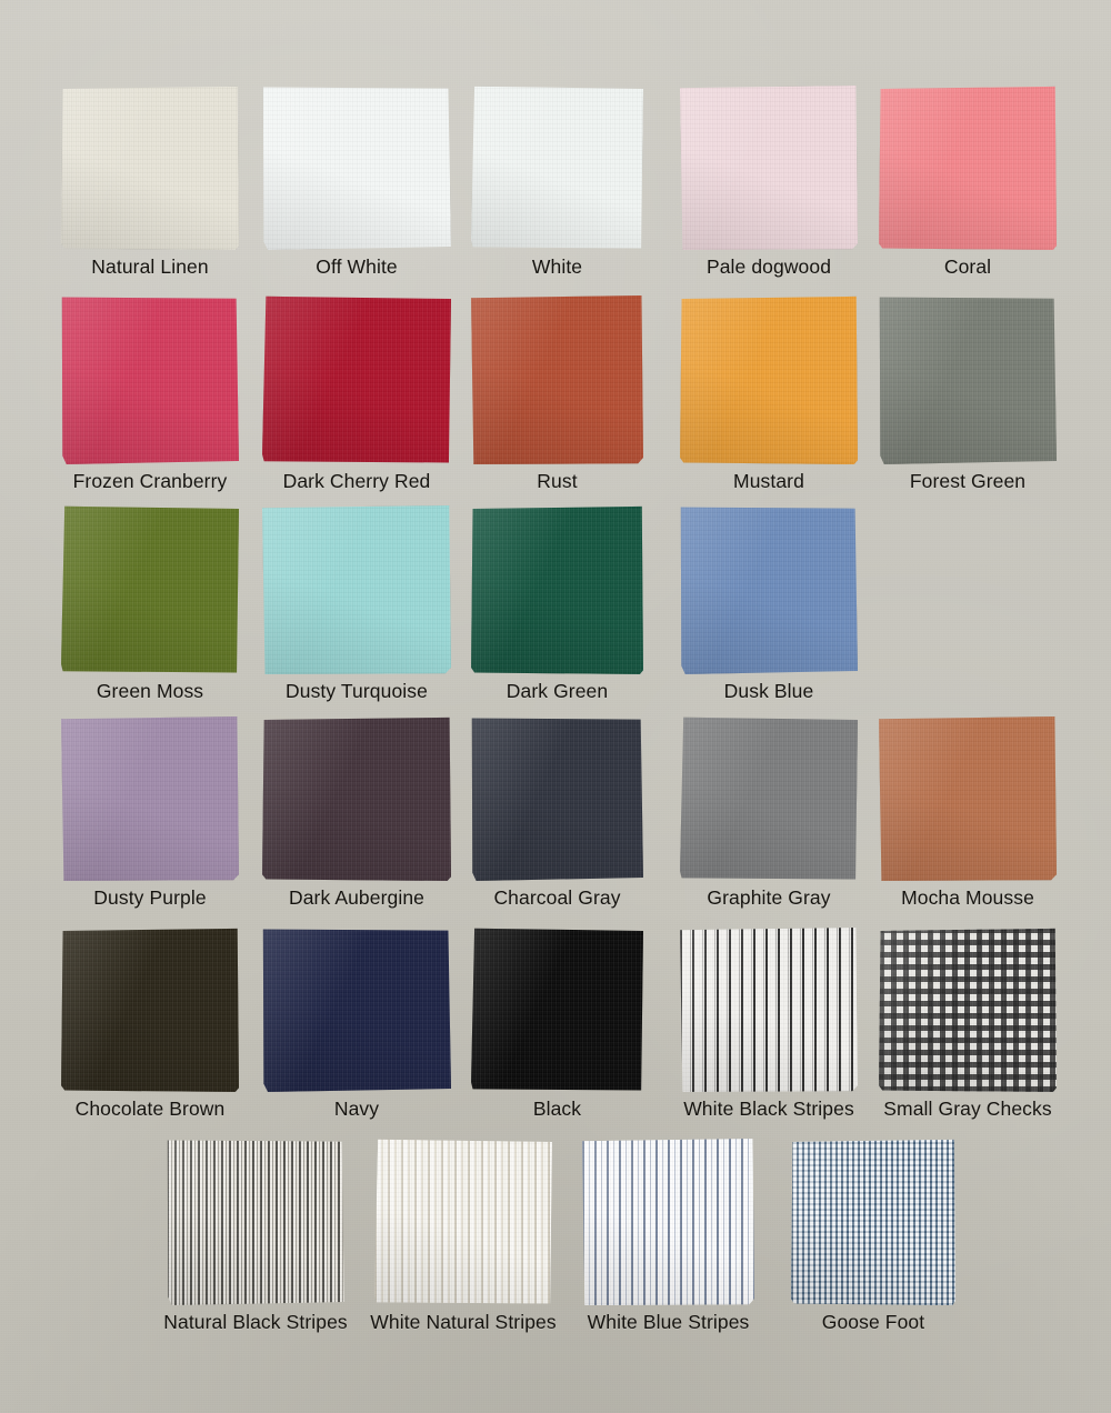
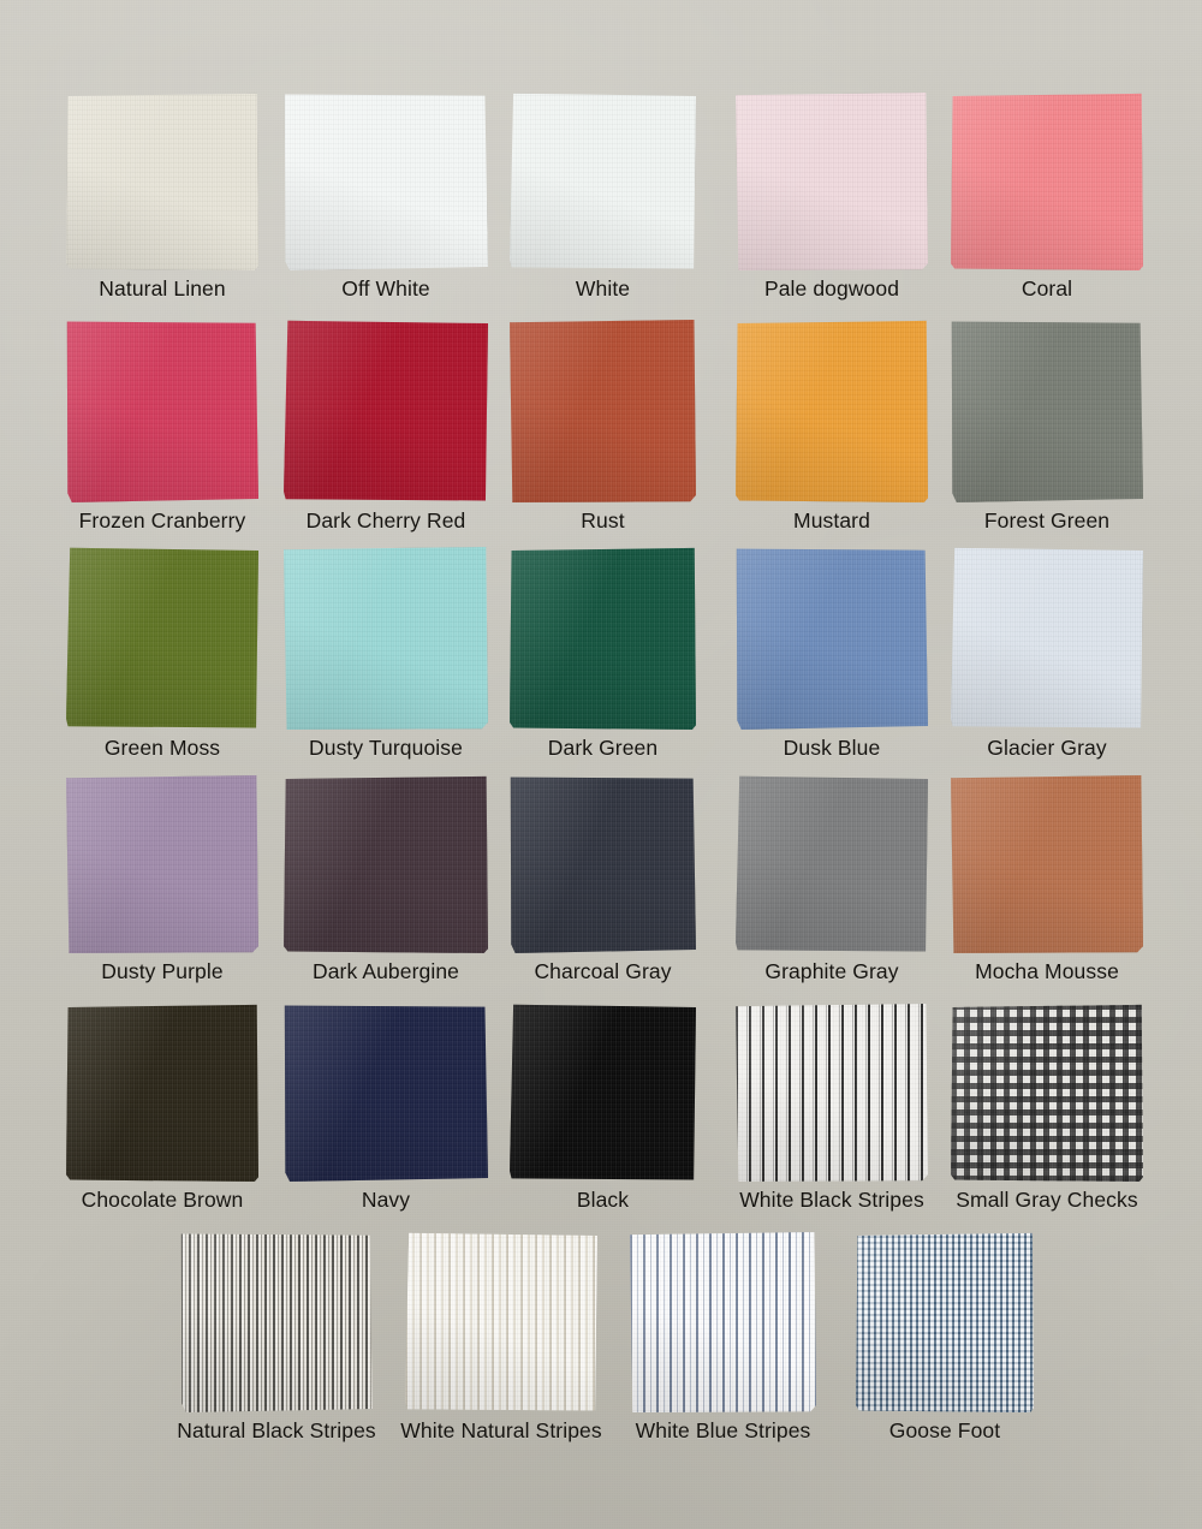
  Natural Linen
  Off White
  White
  Pale dogwood
  Coral
  Frozen Cranberry
  Dark Cherry Red
  Rust
  Mustard
  Forest Green
  Green Moss
  Dusty Turquoise
  Dark Green
  Dusk Blue
+ Glacier Gray
  Dusty Purple
  Dark Aubergine
  Charcoal Gray
  Graphite Gray
  Mocha Mousse
  Chocolate Brown
  Navy
  Black
  White Black Stripes
  Small Gray Checks
  Natural Black Stripes
  White Natural Stripes
  White Blue Stripes
  Goose Foot
